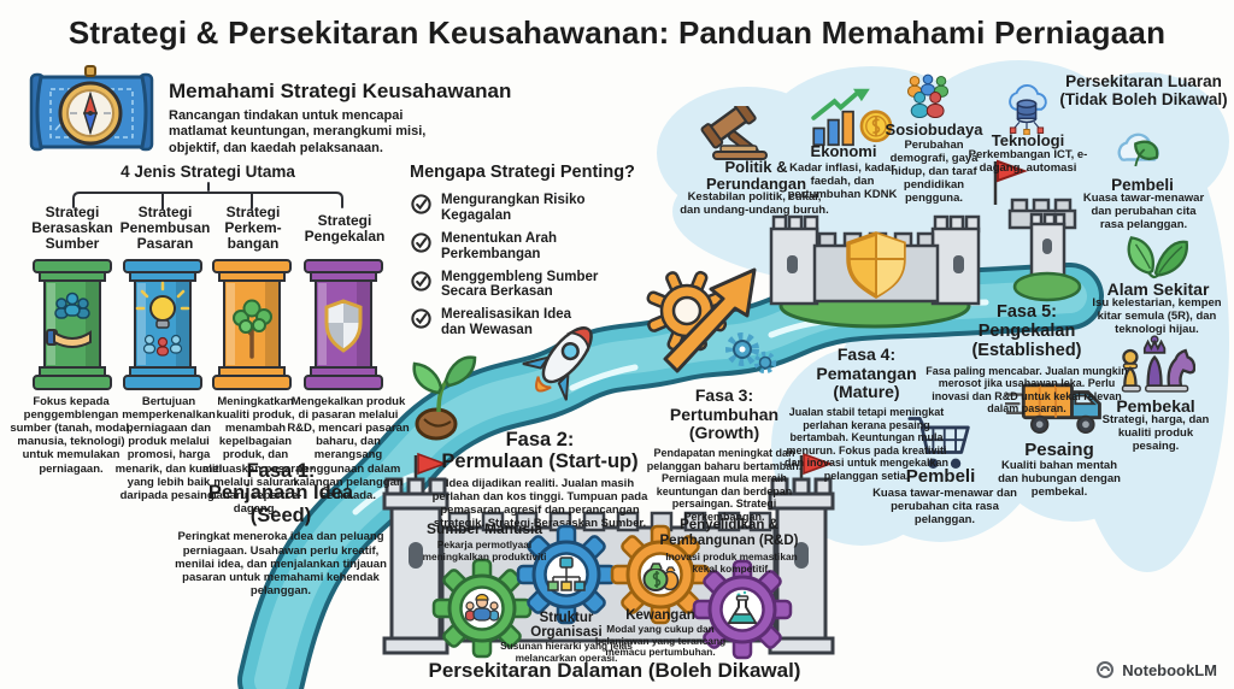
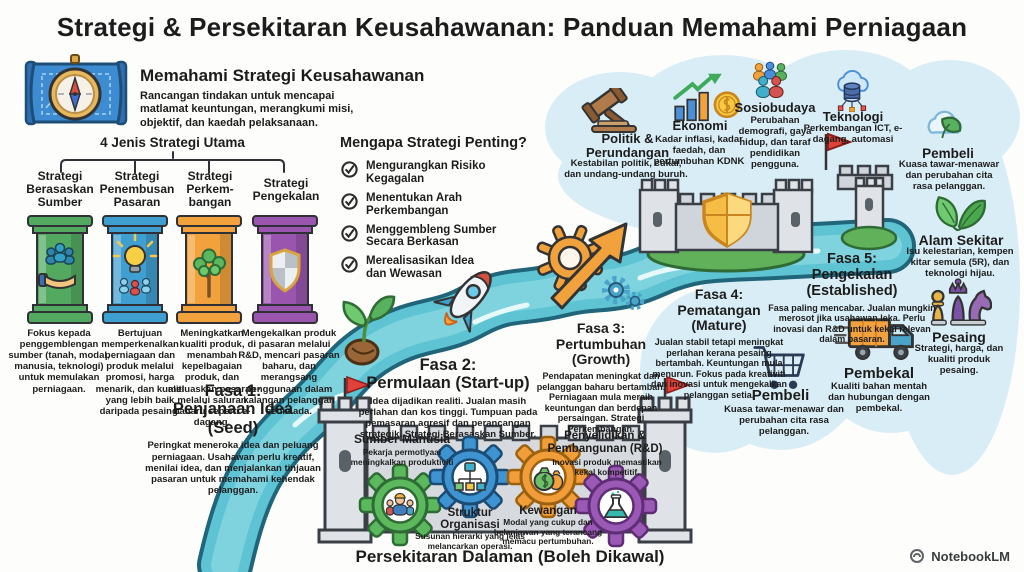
  Strategi & Persekitaran Keusahawanan: Panduan Memahami Perniagaan
  Memahami Strategi Keusahawanan
  Rancangan tindakan untuk mencapai matlamat keuntungan, merangkumi misi, objektif, dan kaedah pelaksanaan.
  4 Jenis Strategi Utama
  Strategi Berasaskan Sumber
  Strategi Penembusan Pasaran
  Strategi Perkem-bangan
  Strategi Pengekalan
  Fokus kepada penggemblengan sumber (tanah, modal, manusia, teknologi) untuk memulakan perniagaan.
  Bertujuan memperkenalkan perniagaan dan produk melalui promosi, harga menarik, dan kualiti yang lebih baik daripada pesaing.
  Meningkatkan kualiti produk, menambah kepelbagaian produk, dan meluaskan pasaran melalui saluran baharu seperti e-dagang.
  Mengekalkan produk di pasaran melalui R&D, mencari pasaran baharu, dan merangsang penggunaan dalam kalangan pelanggan sedia ada.
  Mengapa Strategi Penting?
  Mengurangkan Risiko Kegagalan
  Menentukan Arah Perkembangan
  Menggembleng Sumber Secara Berkasan
  Merealisasikan Idea dan Wewasan
  Fasa 1:
  Penjanaan Idea
  (Seed)
  Peringkat meneroka idea dan peluang perniagaan. Usahawan perlu kreatif, menilai idea, dan menjalankan tinjauan pasaran untuk memahami kehendak pelanggan.
  Fasa 2:
  Permulaan (Start-up)
  Idea dijadikan realiti. Jualan masih perlahan dan kos tinggi. Tumpuan pada pemasaran agresif dan perancangan strategik. Strategi Berasaskan Sumber.
  Fasa 3:
  Pertumbuhan
  (Growth)
  Pendapatan meningkat dan pelanggan baharu bertambah. Perniagaan mula meraih keuntungan dan berdepan persaingan. Strategi Perkembangan.
  Fasa 4:
  Pematangan
  (Mature)
  Jualan stabil tetapi meningkat perlahan kerana pesaing bertambah. Keuntungan mula menurun. Fokus pada kreativiti dan inovasi untuk mengekalkan pelanggan setia.
  Fasa 5:
  Pengekalan
  (Established)
  Fasa paling mencabar. Jualan mungkin merosot jika usahawan leka. Perlu inovasi dan R&D untuk kekal relevan dalam pasaran.
- Persekitaran Luaran (Tidak Boleh Dikawal)
  Politik & Perundangan
  Kestabilan politik, cukai, dan undang-undang buruh.
  Ekonomi
  Kadar inflasi, kadar faedah, dan pertumbuhan KDNK
  Sosiobudaya
  Perubahan demografi, gaya hidup, dan taraf pendidikan pengguna.
  Teknologi
  Perkembangan ICT, e-dagang, automasi
  Pembeli
  Kuasa tawar-menawar dan perubahan cita rasa pelanggan.
  Alam Sekitar
  Isu kelestarian, kempen kitar semula (5R), dan teknologi hijau.
- Pembekal
+ Pesaing
  Strategi, harga, dan kualiti produk pesaing.
  Pembeli
  Kuasa tawar-menawar dan perubahan cita rasa pelanggan.
- Pesaing
+ Pembekal
  Kualiti bahan mentah dan hubungan dengan pembekal.
  Sumber Manusia
  Pekarja permotlyaai meningkalkan produktiviti
  Penyelidikan & Pembangunan (R&D)
  Inovasi produk memastikan kekal kompetitif.
  Struktur Organisasi
  Susunan hierarki yang jelas melancarkan operasi.
  Kewangan
  Modal yang cukup dan belanjawan yang terancang memacu pertumbuhan.
  Persekitaran Dalaman (Boleh Dikawal)
  NotebookLM
